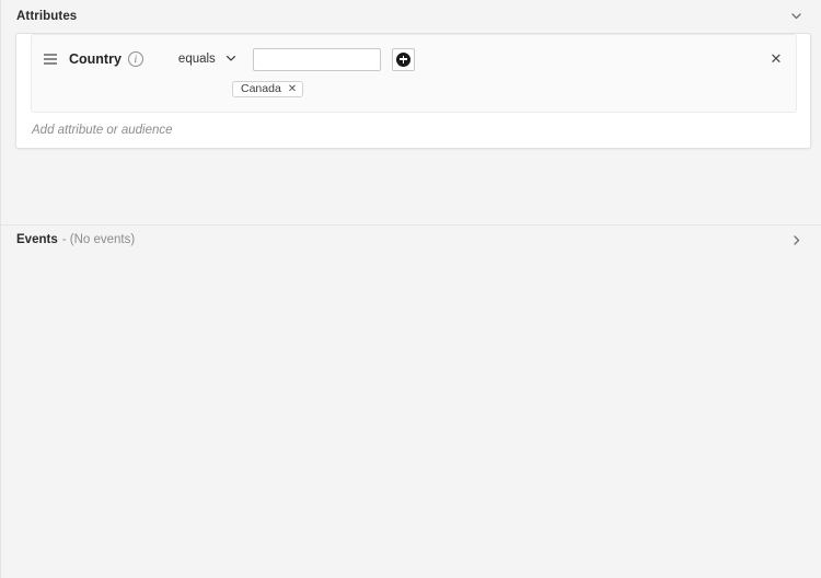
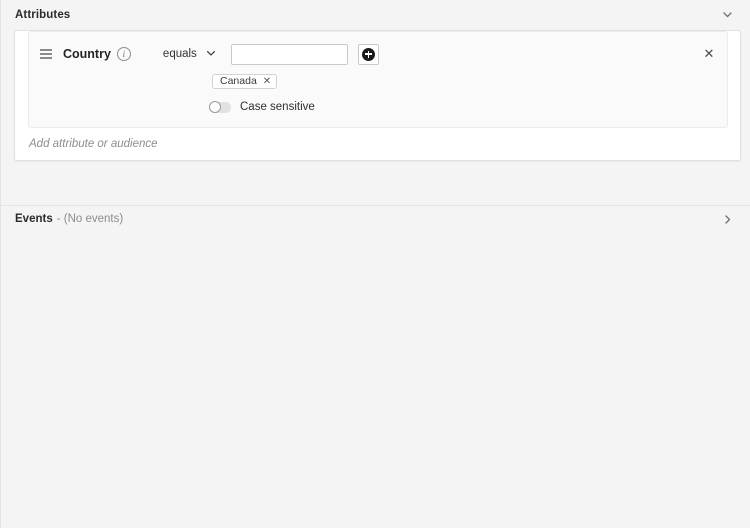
  Attributes
  Country
  i
  equals
  Canada
  ✕
+ Case sensitive
  ✕
  Add attribute or audience
  Events
  - (No events)
